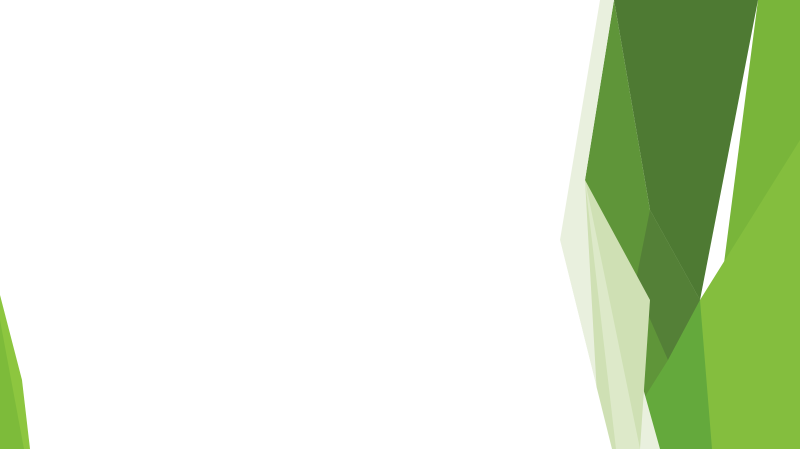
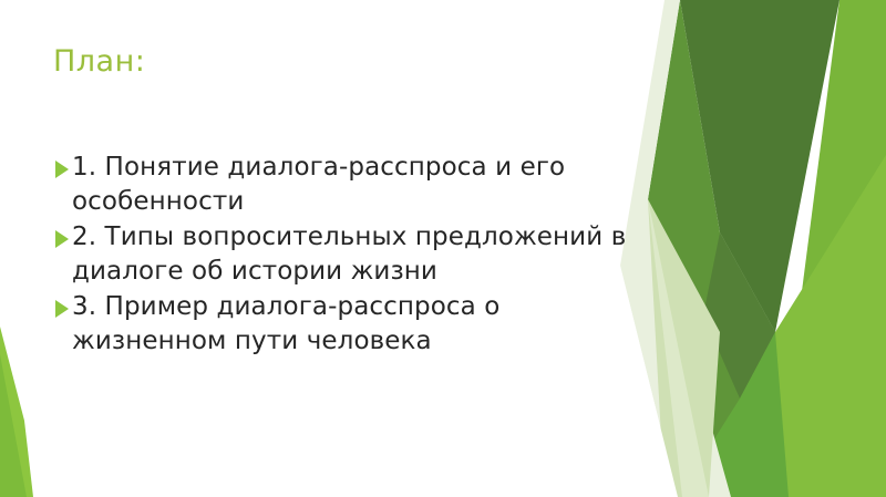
+ План:
+ 1. Понятие диалога-расспроса и его особенности
+ 2. Типы вопросительных предложений в диалоге об истории жизни
+ 3. Пример диалога-расспроса о жизненном пути человека
